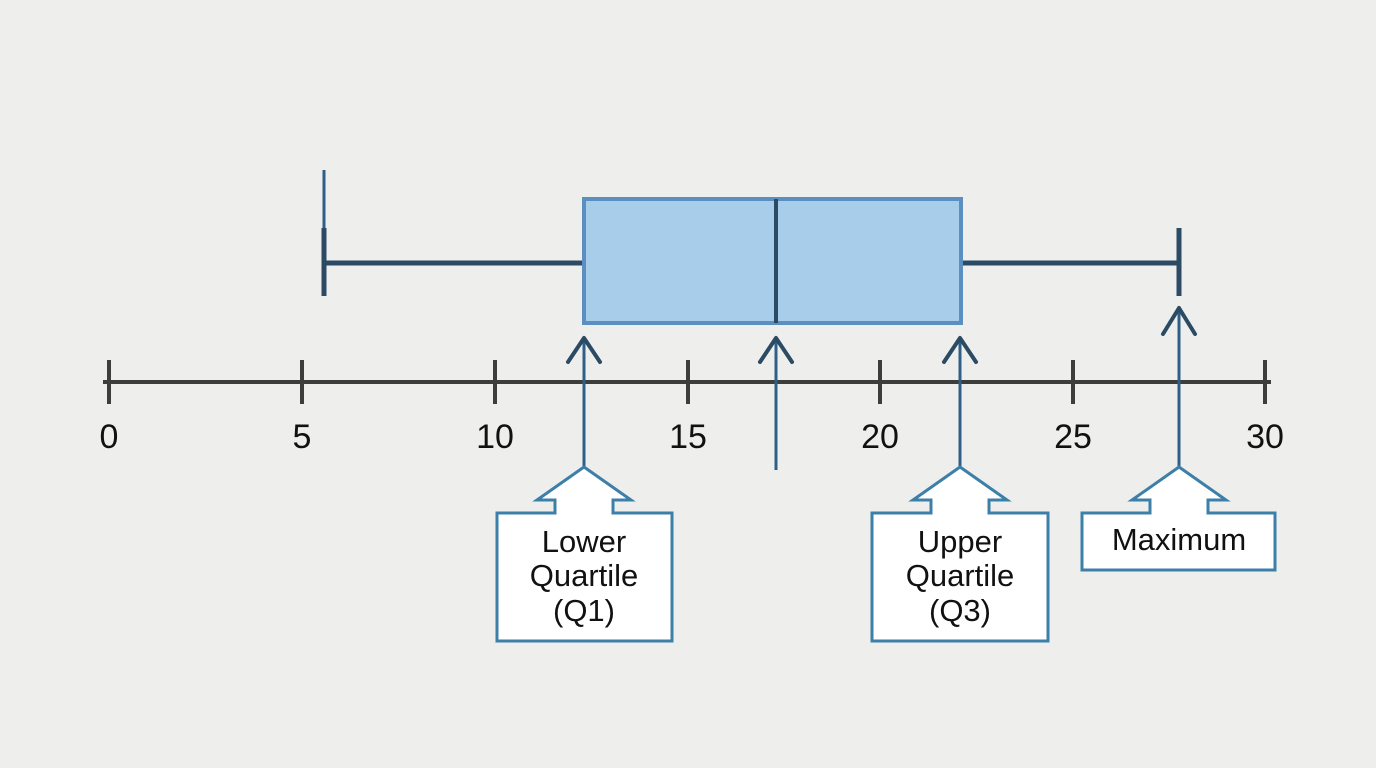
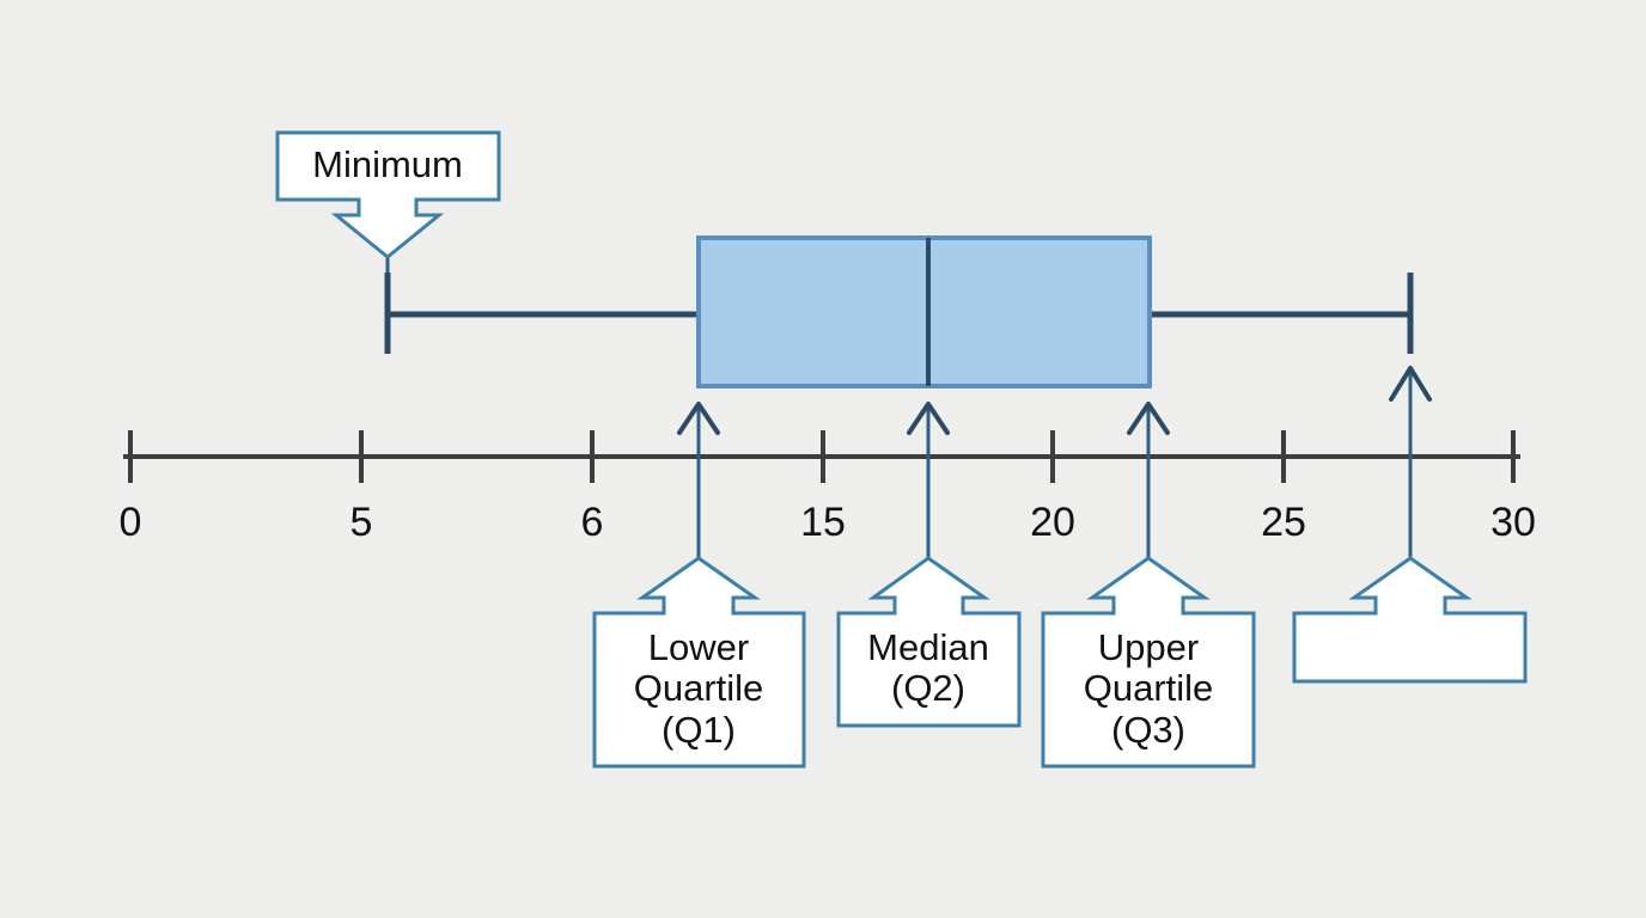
  0
  5
- 10
+ 6
  15
  20
  25
  30
+ Minimum
  Lower
  Quartile
  (Q1)
+ Median
+ (Q2)
  Upper
  Quartile
  (Q3)
- Maximum
